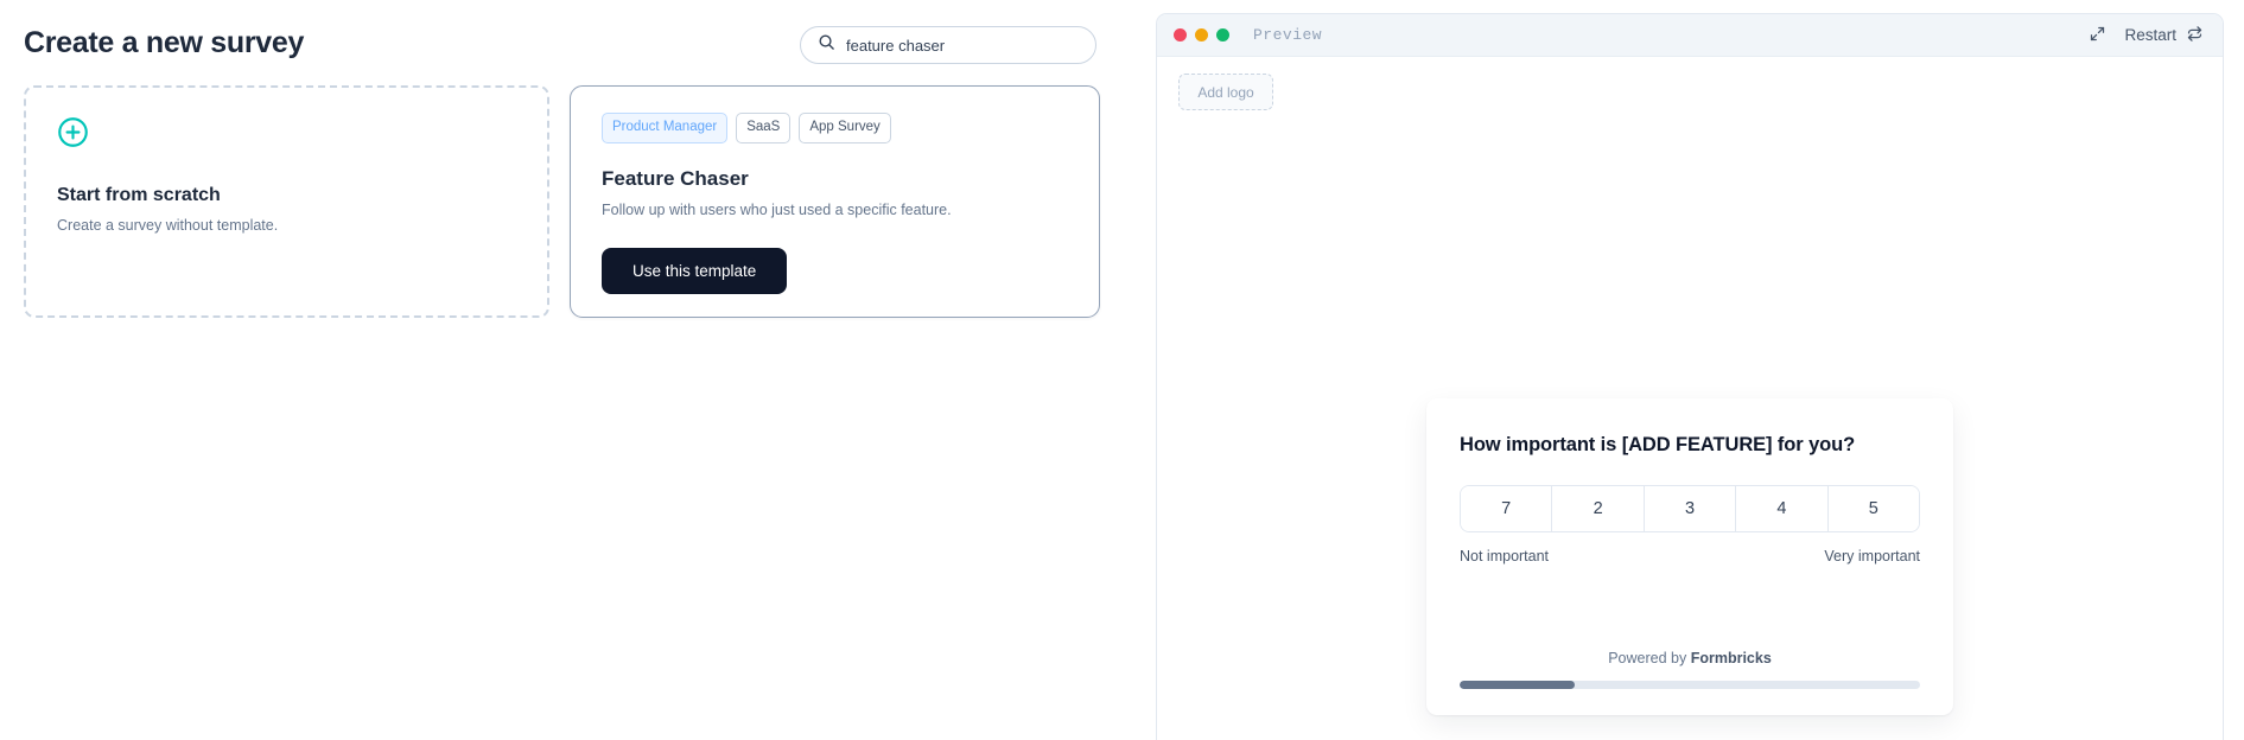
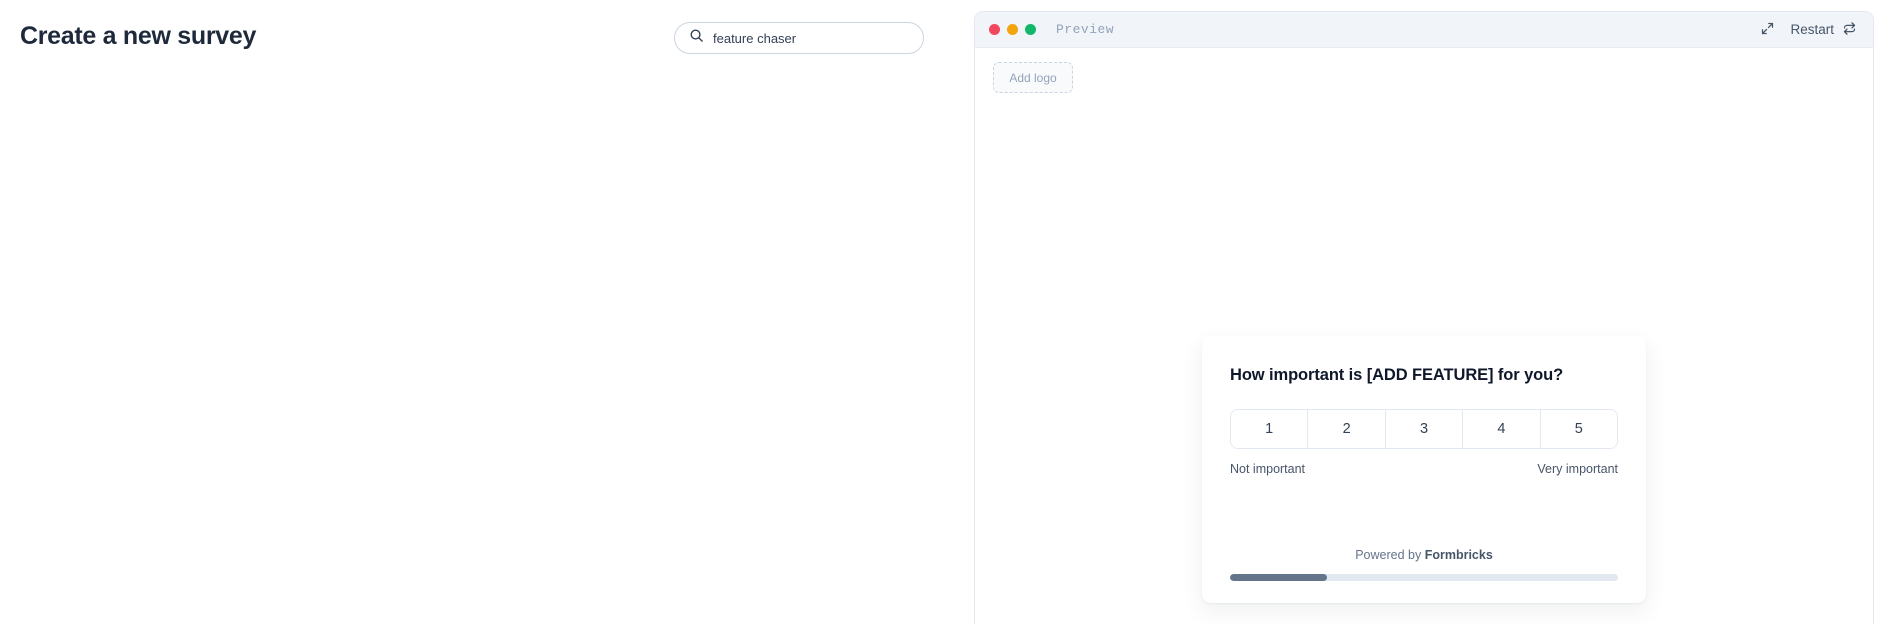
  Create a new survey
  feature chaser
- Start from scratch
- Create a survey without template.
- Product Manager
- SaaS
- App Survey
- Feature Chaser
- Follow up with users who just used a specific feature.
- Use this template
  Preview
  Restart
  Add logo
  How important is [ADD FEATURE] for you?
- 7
+ 1
  2
  3
  4
  5
  Not important
  Very important
  Powered by Formbricks
